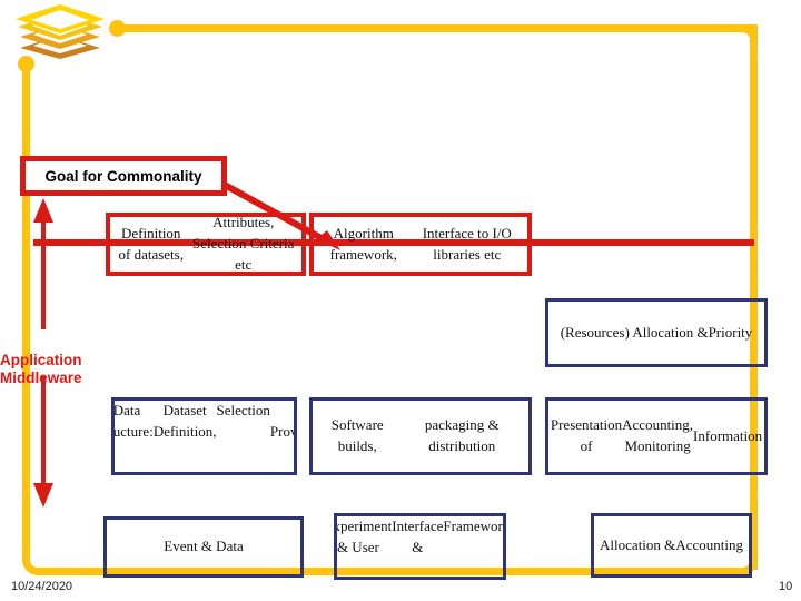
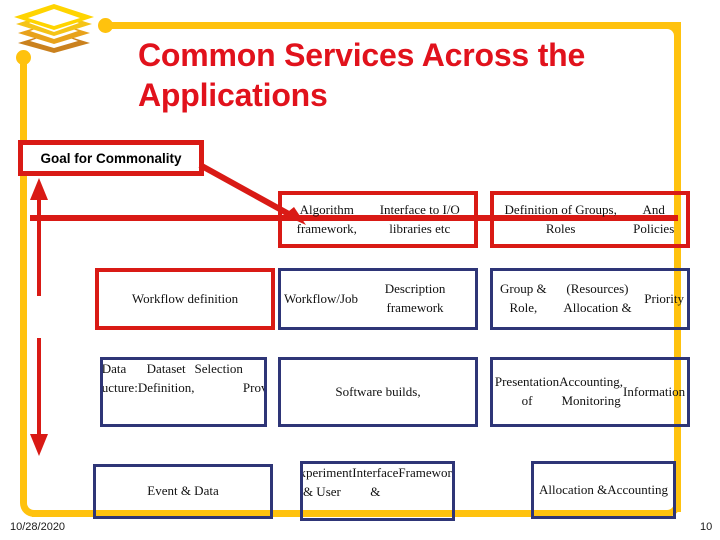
+ Common Services Across the Applications
  Goal for Commonality
- Application
- Middleware
- Definition of datasets,
- Attributes, Selection Criteria etc
  Algorithm framework,
  Interface to I/O libraries etc
+ Definition of Groups, Roles
+ And Policies
+ Workflow definition
+ Workflow/Job
+ Description framework
+ Group & Role,
  (Resources) Allocation &
  Priority
  Dataset Definition,
  Selection
  Software builds,
- packaging & distribution
  Presentation of
  Accounting, Monitoring
  Information
  Event & Data
  xperiment & User
  Interface &
  Framewor
  Allocation &
  Accounting
- 10/24/2020
+ 10/28/2020
  10
